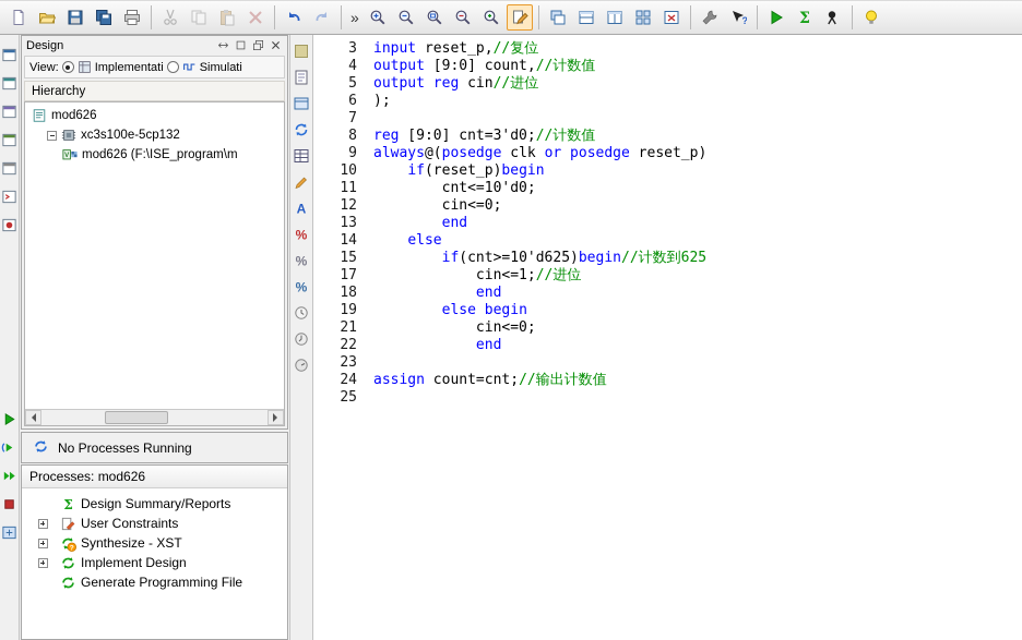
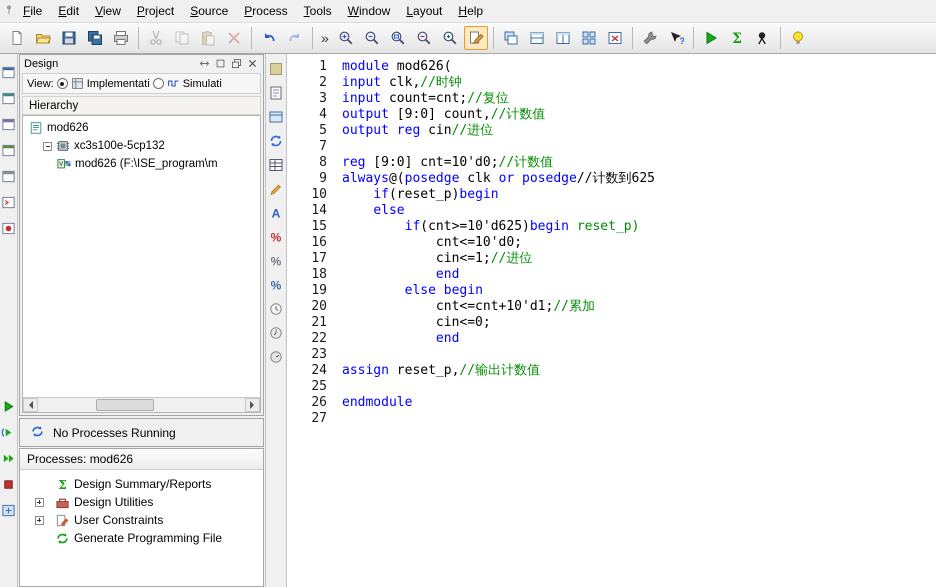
+ File
+ Edit
+ View
+ Project
+ Source
+ Process
+ Tools
+ Window
+ Layout
+ Help
  »
  ?
  Σ
  Design
  View:
  Implementati
  Simulati
  Hierarchy
  mod626
  xc3s100e-5cp132
  mod626 (F:\ISE_program\m
  No Processes Running
  Processes: mod626
  Σ
  Design Summary/Reports
+ Design Utilities
  User Constraints
- Synthesize - XST
- Implement Design
  Generate Programming File
  A
  %
  %
  %
+ 1 module mod626(
+ 2 input clk,//时钟
- 3 input reset_p,//复位
+ 3 input count=cnt;//复位
  4 output [9:0] count,//计数值
  5 output reg cin//进位
- 6 );
  7
- 8 reg [9:0] cnt=3'd0;//计数值
+ 8 reg [9:0] cnt=10'd0;//计数值
- 9 always@(posedge clk or posedge reset_p)
+ 9 always@(posedge clk or posedge//计数到625
  10 if(reset_p)begin
- 11 cnt<=10'd0;
- 12 cin<=0;
- 13 end
  14 else
- 15 if(cnt>=10'd625)begin//计数到625
+ 15 if(cnt>=10'd625)begin reset_p)
+ 16 cnt<=10'd0;
  17 cin<=1;//进位
  18 end
  19 else begin
+ 20 cnt<=cnt+10'd1;//累加
  21 cin<=0;
  22 end
  23
- 24 assign count=cnt;//输出计数值
+ 24 assign reset_p,//输出计数值
  25
+ 26 endmodule
+ 27
